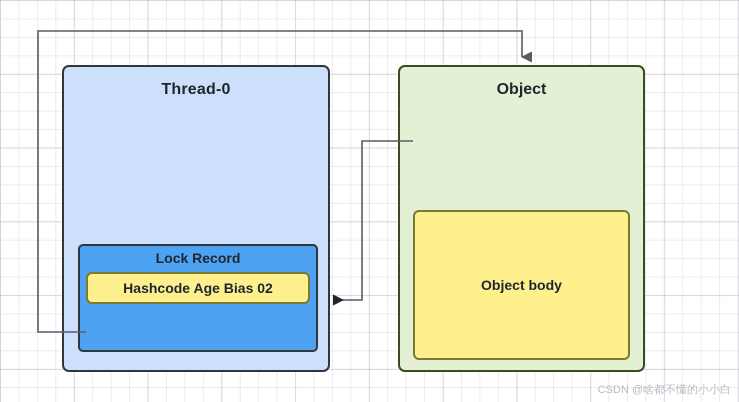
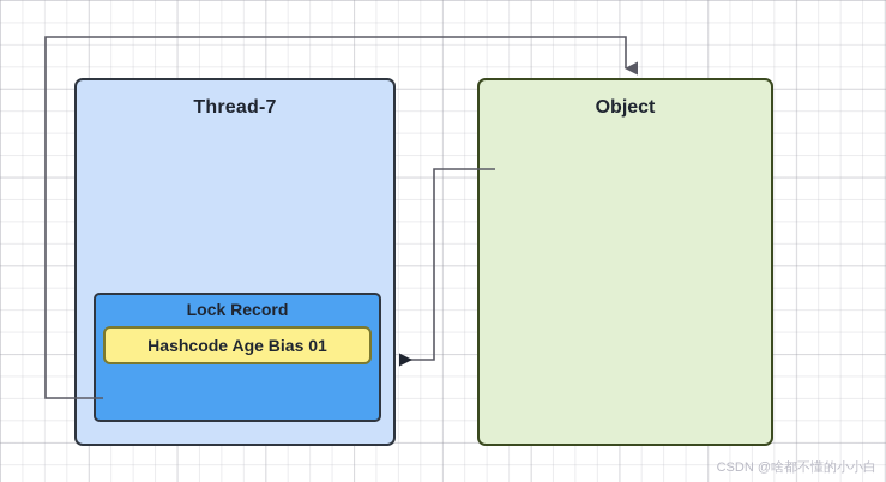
- Thread-0
+ Thread-7
  Lock Record
- Hashcode Age Bias 02
+ Hashcode Age Bias 01
  Object
- Object body
  CSDN @啥都不懂的小小白
